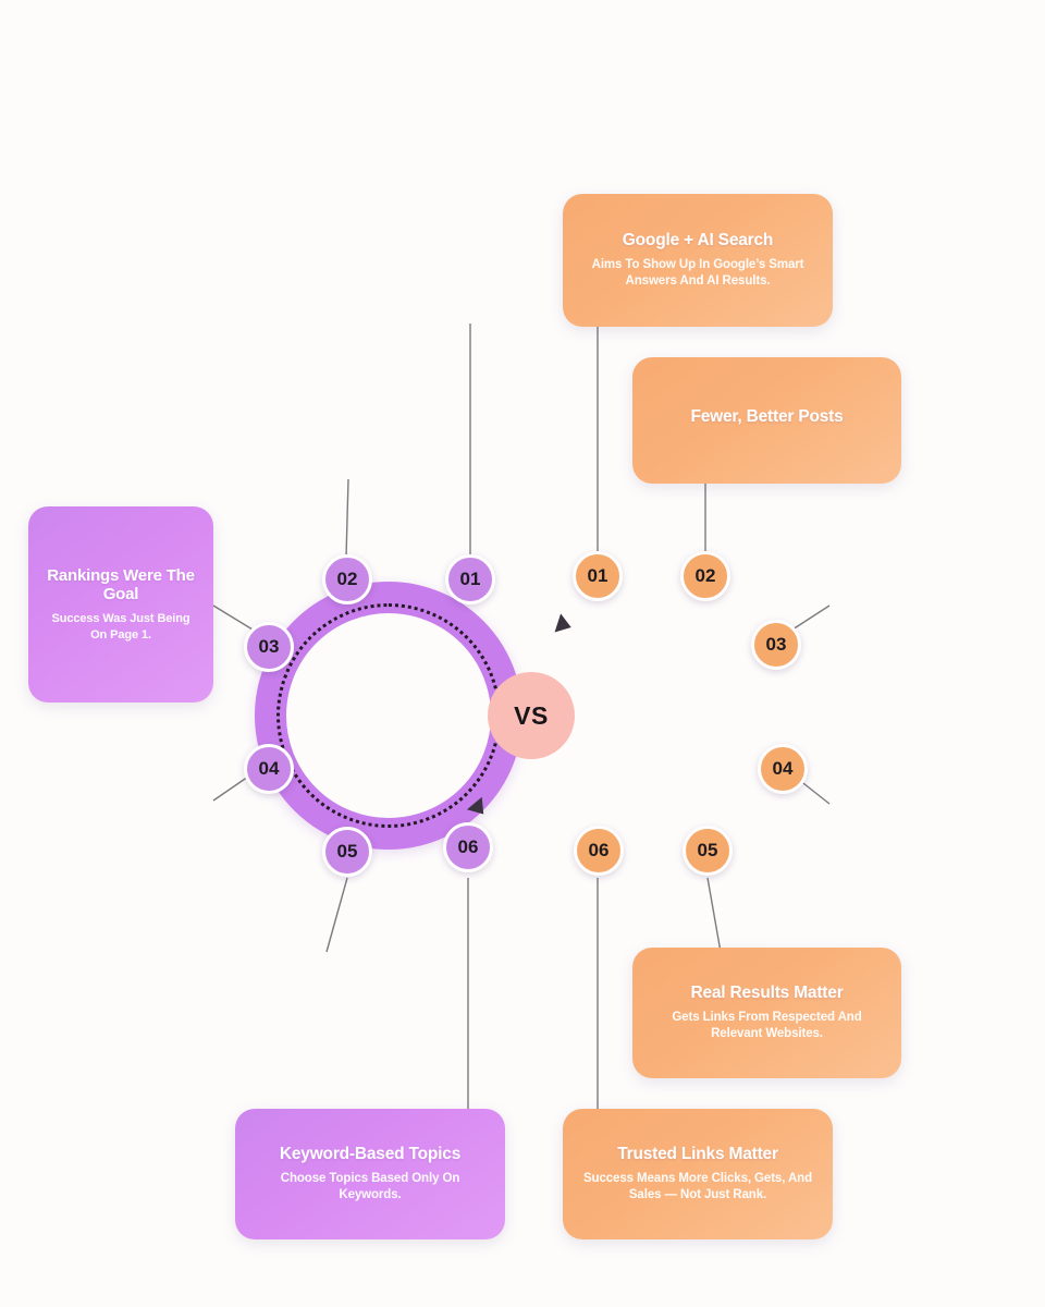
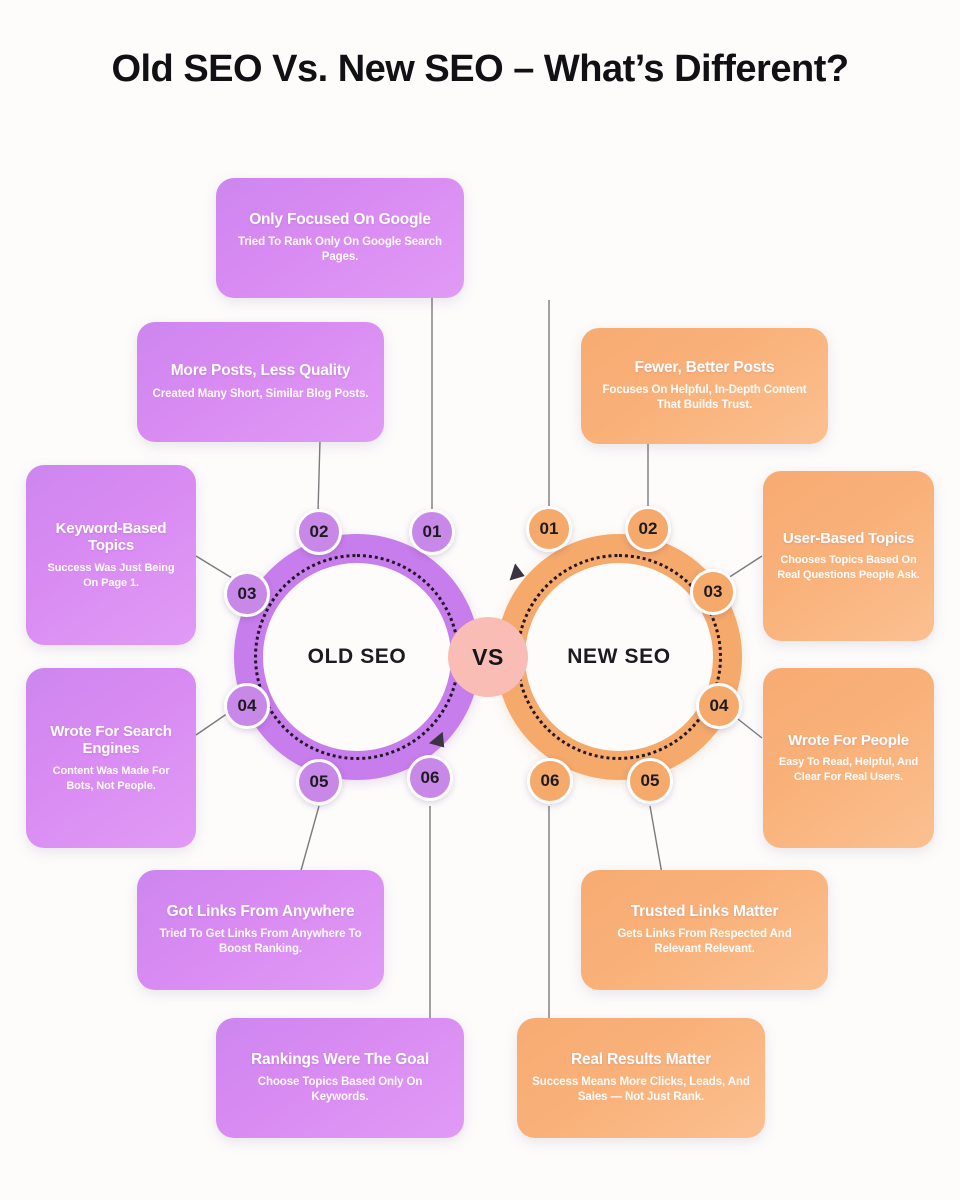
+ Old SEO Vs. New SEO – What’s Different?
+ Only Focused On Google
+ Tried To Rank Only On Google Search Pages.
+ More Posts, Less Quality
+ Created Many Short, Similar Blog Posts.
- Rankings Were The Goal
+ Keyword-Based Topics
  Success Was Just Being On Page 1.
+ Wrote For Search Engines
+ Content Was Made For Bots, Not People.
+ Got Links From Anywhere
+ Tried To Get Links From Anywhere To Boost Ranking.
- Keyword-Based Topics
+ Rankings Were The Goal
  Choose Topics Based Only On Keywords.
- Google + AI Search
- Aims To Show Up In Google’s Smart Answers And AI Results.
  Fewer, Better Posts
+ Focuses On Helpful, In-Depth Content That Builds Trust.
+ User-Based Topics
+ Chooses Topics Based On Real Questions People Ask.
+ Wrote For People
+ Easy To Read, Helpful, And Clear For Real Users.
- Real Results Matter
+ Trusted Links Matter
- Gets Links From Respected And Relevant Websites.
+ Gets Links From Respected And Relevant Relevant.
- Trusted Links Matter
+ Real Results Matter
- Success Means More Clicks, Gets, And Sales — Not Just Rank.
+ Success Means More Clicks, Leads, And Sales — Not Just Rank.
+ OLD SEO
+ NEW SEO
  VS
  01
  02
  03
  04
  05
  06
  01
  02
  03
  04
  05
  06
